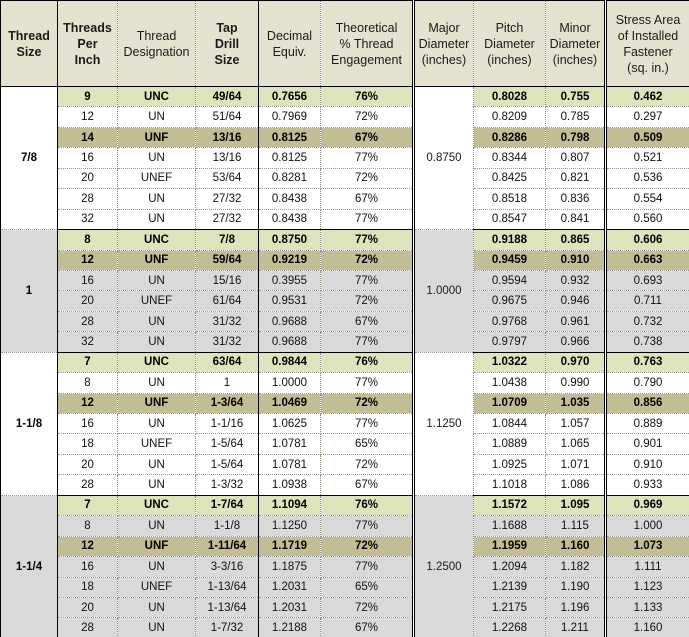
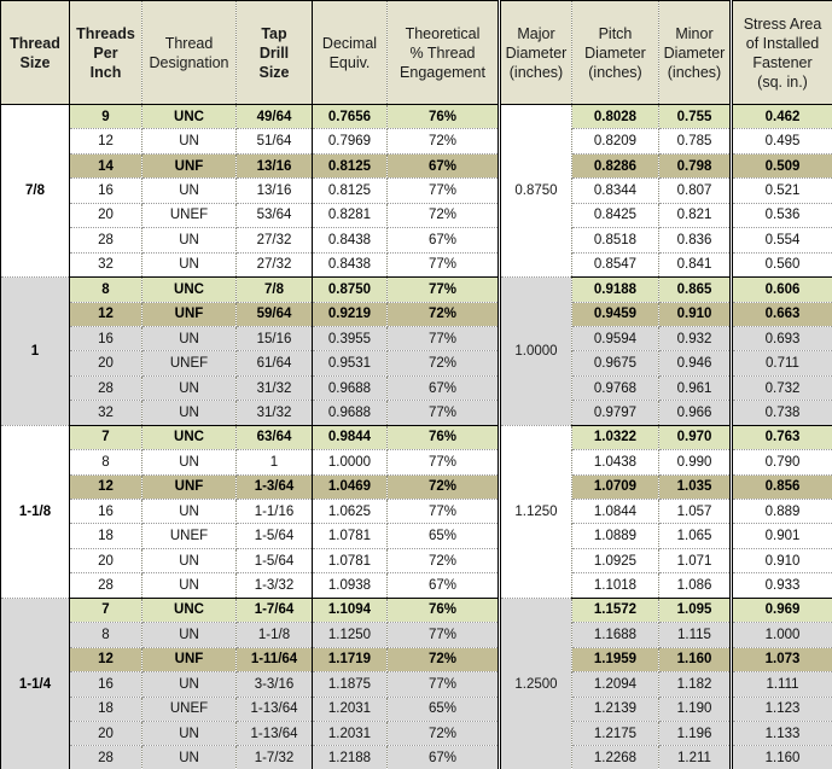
  ThreadSize	ThreadsPerInch	ThreadDesignation	TapDrillSize	DecimalEquiv.	Theoretical% ThreadEngagement	MajorDiameter(inches)	PitchDiameter(inches)	MinorDiameter(inches)	Stress Areaof InstalledFastener(sq. in.)
  7/8	9	UNC	49/64	0.7656	76%	0.8750	0.8028	0.755	0.462
- 12	UN	51/64	0.7969	72%	0.8209	0.785	0.297
+ 12	UN	51/64	0.7969	72%	0.8209	0.785	0.495
  14	UNF	13/16	0.8125	67%	0.8286	0.798	0.509
  16	UN	13/16	0.8125	77%	0.8344	0.807	0.521
  20	UNEF	53/64	0.8281	72%	0.8425	0.821	0.536
  28	UN	27/32	0.8438	67%	0.8518	0.836	0.554
  32	UN	27/32	0.8438	77%	0.8547	0.841	0.560
  1	8	UNC	7/8	0.8750	77%	1.0000	0.9188	0.865	0.606
  12	UNF	59/64	0.9219	72%	0.9459	0.910	0.663
  16	UN	15/16	0.3955	77%	0.9594	0.932	0.693
  20	UNEF	61/64	0.9531	72%	0.9675	0.946	0.711
  28	UN	31/32	0.9688	67%	0.9768	0.961	0.732
  32	UN	31/32	0.9688	77%	0.9797	0.966	0.738
  1-1/8	7	UNC	63/64	0.9844	76%	1.1250	1.0322	0.970	0.763
  8	UN	1	1.0000	77%	1.0438	0.990	0.790
  12	UNF	1-3/64	1.0469	72%	1.0709	1.035	0.856
  16	UN	1-1/16	1.0625	77%	1.0844	1.057	0.889
  18	UNEF	1-5/64	1.0781	65%	1.0889	1.065	0.901
  20	UN	1-5/64	1.0781	72%	1.0925	1.071	0.910
  28	UN	1-3/32	1.0938	67%	1.1018	1.086	0.933
  1-1/4	7	UNC	1-7/64	1.1094	76%	1.2500	1.1572	1.095	0.969
  8	UN	1-1/8	1.1250	77%	1.1688	1.115	1.000
  12	UNF	1-11/64	1.1719	72%	1.1959	1.160	1.073
  16	UN	3-3/16	1.1875	77%	1.2094	1.182	1.111
  18	UNEF	1-13/64	1.2031	65%	1.2139	1.190	1.123
  20	UN	1-13/64	1.2031	72%	1.2175	1.196	1.133
  28	UN	1-7/32	1.2188	67%	1.2268	1.211	1.160
